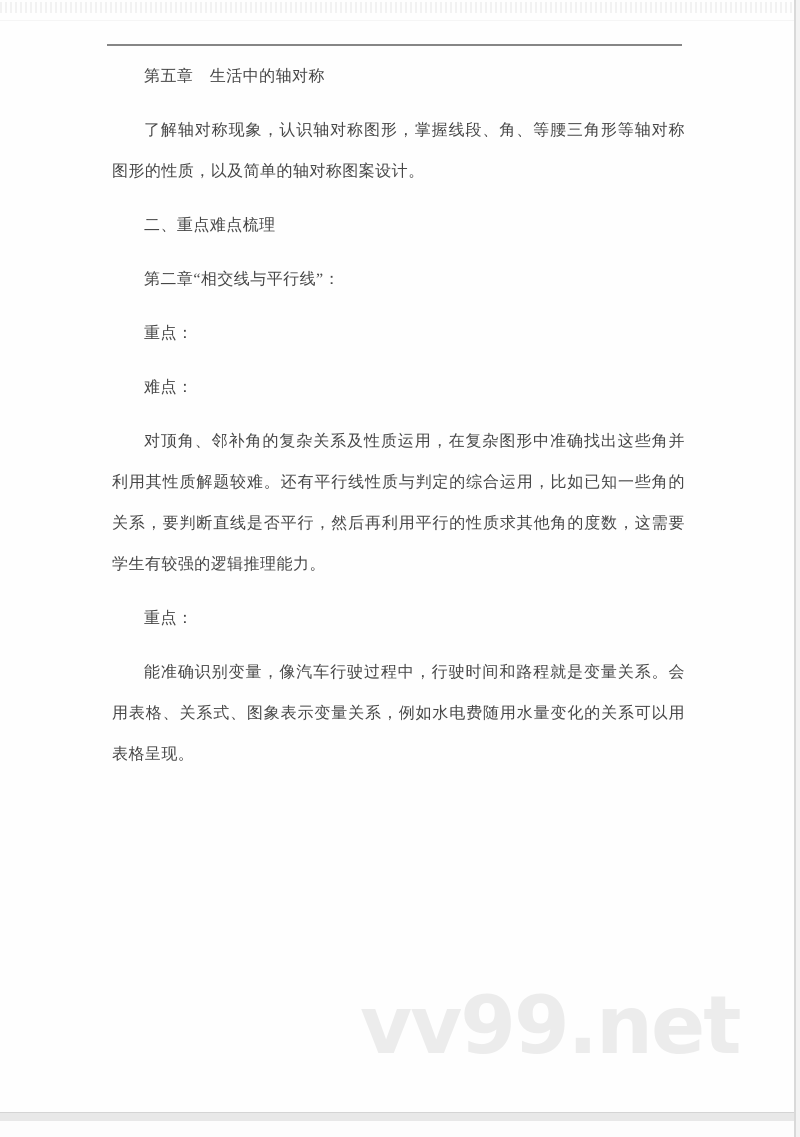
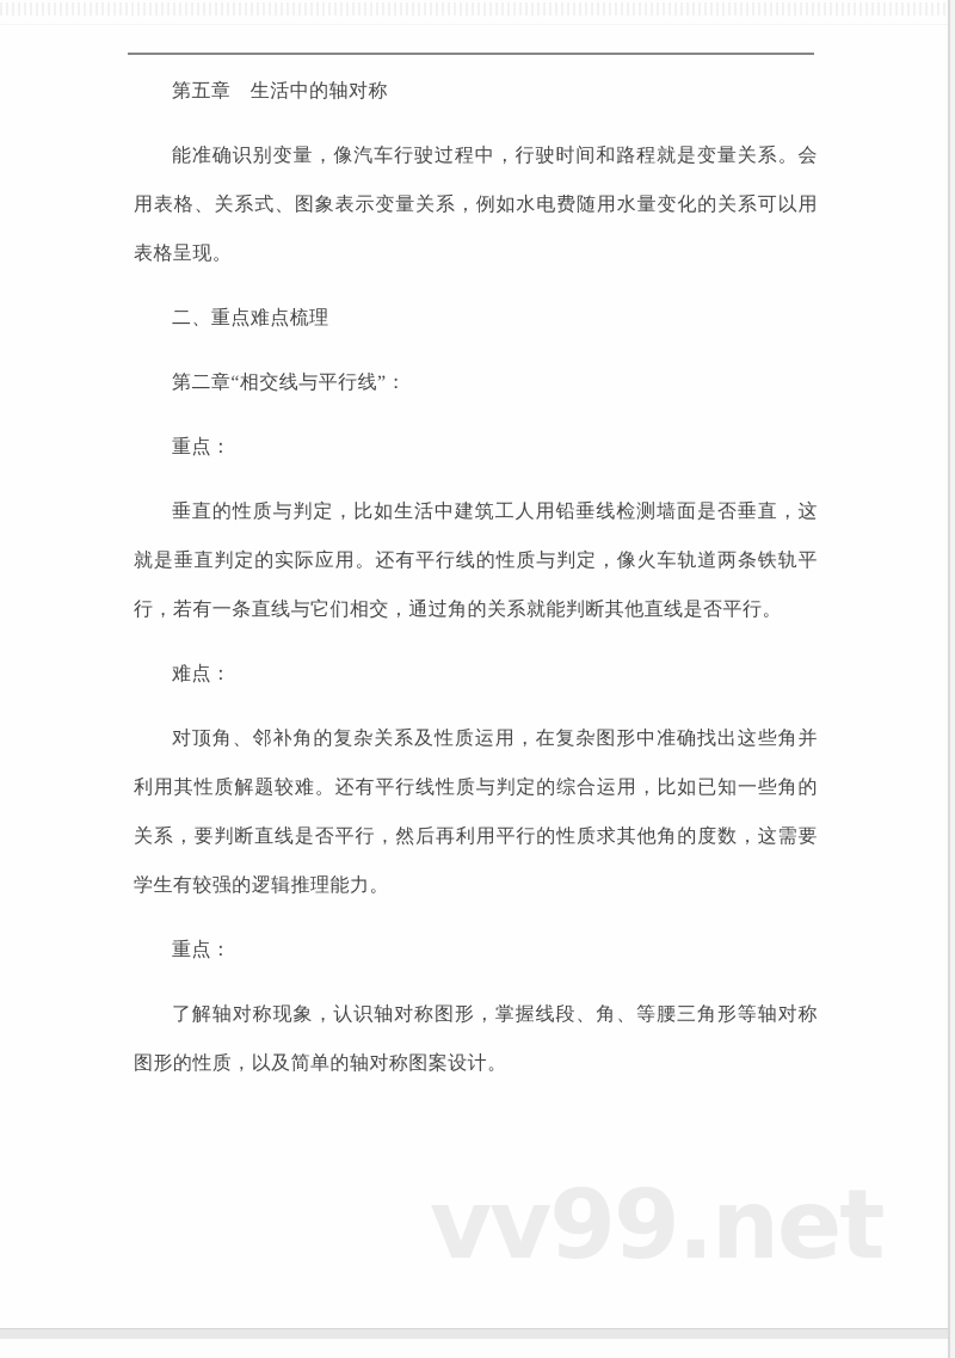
  第五章 生活中的轴对称
- 了解轴对称现象，认识轴对称图形，掌握线段、角、等腰三角形等轴对称图形的性质，以及简单的轴对称图案设计。
+ 能准确识别变量，像汽车行驶过程中，行驶时间和路程就是变量关系。会用表格、关系式、图象表示变量关系，例如水电费随用水量变化的关系可以用表格呈现。
  二、重点难点梳理
  第二章“相交线与平行线”：
  重点：
+ 垂直的性质与判定，比如生活中建筑工人用铅垂线检测墙面是否垂直，这就是垂直判定的实际应用。还有平行线的性质与判定，像火车轨道两条铁轨平行，若有一条直线与它们相交，通过角的关系就能判断其他直线是否平行。
  难点：
  对顶角、邻补角的复杂关系及性质运用，在复杂图形中准确找出这些角并利用其性质解题较难。还有平行线性质与判定的综合运用，比如已知一些角的关系，要判断直线是否平行，然后再利用平行的性质求其他角的度数，这需要学生有较强的逻辑推理能力。
  重点：
- 能准确识别变量，像汽车行驶过程中，行驶时间和路程就是变量关系。会用表格、关系式、图象表示变量关系，例如水电费随用水量变化的关系可以用表格呈现。
+ 了解轴对称现象，认识轴对称图形，掌握线段、角、等腰三角形等轴对称图形的性质，以及简单的轴对称图案设计。
